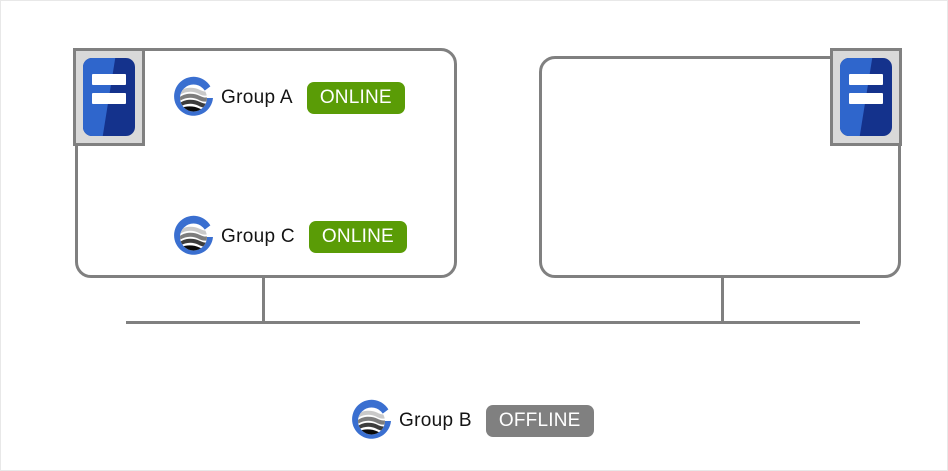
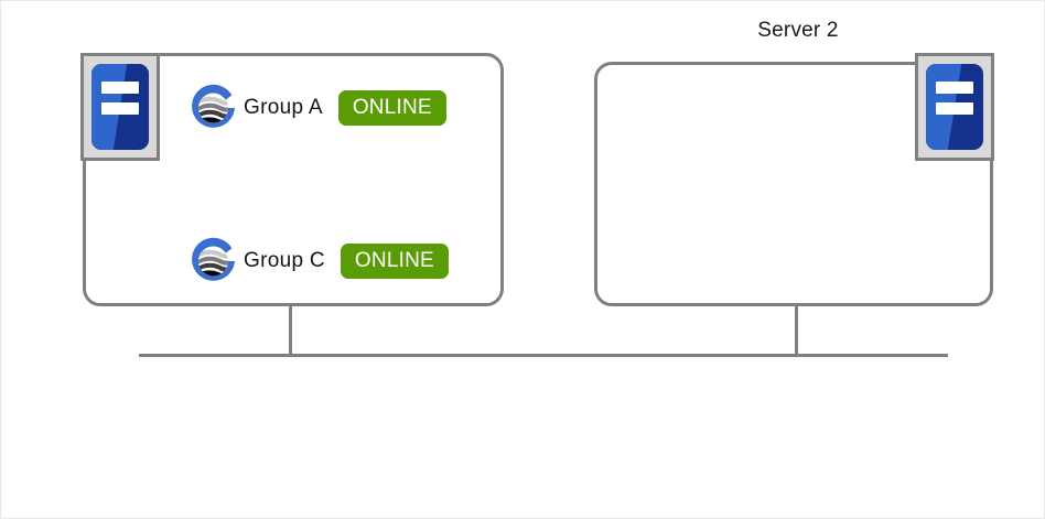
+ Server 2
  Group A
  ONLINE
  Group C
  ONLINE
- Group B
- OFFLINE
